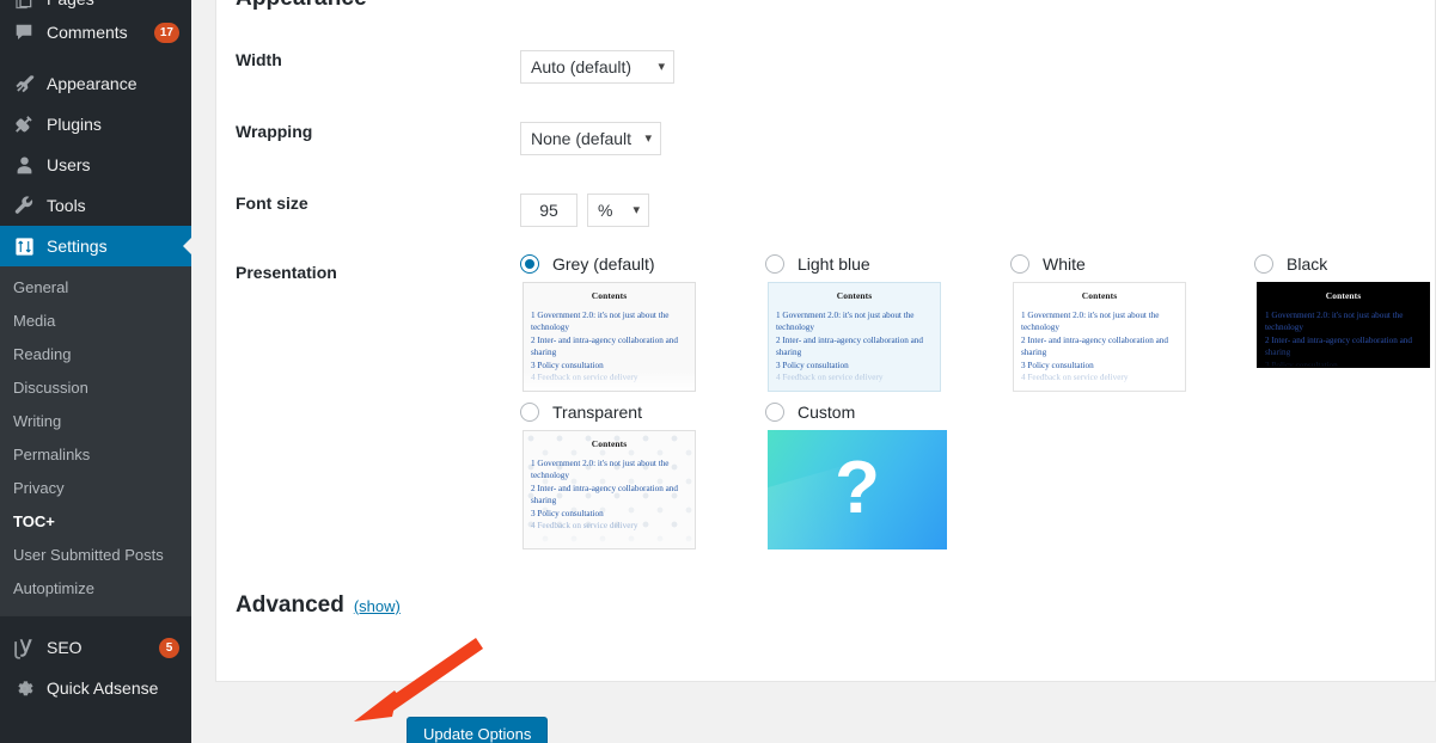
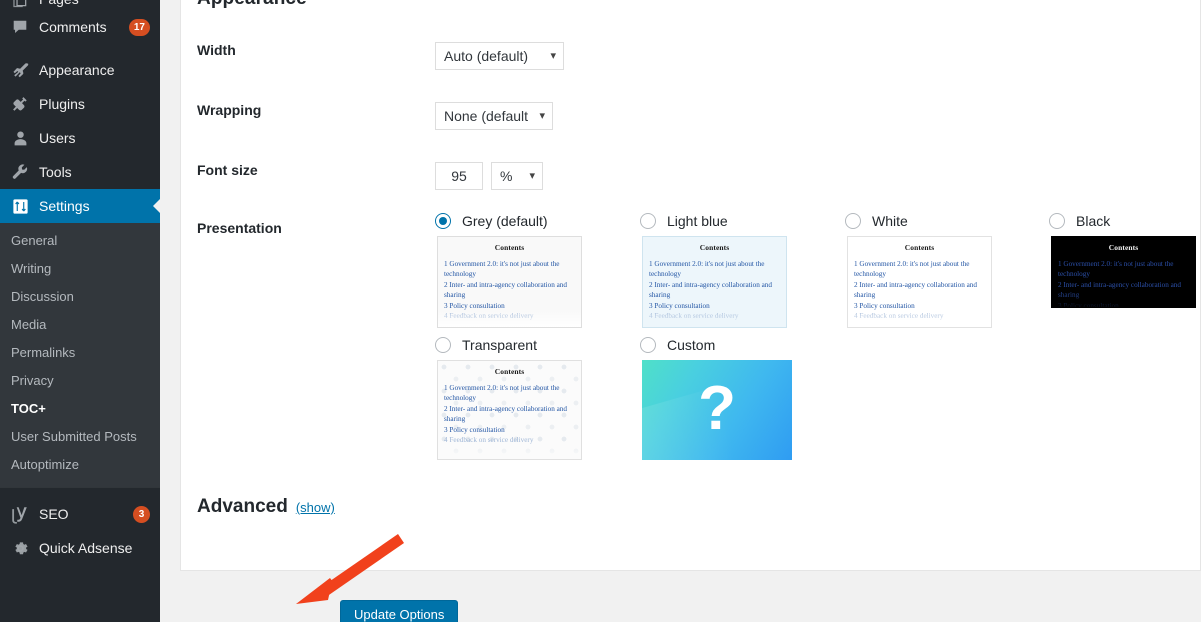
  Comments
  17
  Appearance
  Plugins
  Users
  Tools
  Settings
  General
- Media
+ Writing
- Reading
  Discussion
- Writing
+ Media
  Permalinks
  Privacy
  TOC+
  User Submitted Posts
  Autoptimize
  SEO
- 5
+ 3
  Quick Adsense
  Width
  Auto (default)
  Wrapping
  None (default
  Font size
  95
  %
  Presentation
  Grey (default)
  Contents
  1 Government 2.0: it's not just about the technology
  2 Inter- and intra-agency collaboration and sharing
  3 Policy consultation
  Light blue
  Contents
  1 Government 2.0: it's not just about the technology
  2 Inter- and intra-agency collaboration and sharing
  3 Policy consultation
  White
  Contents
  1 Government 2.0: it's not just about the technology
  2 Inter- and intra-agency collaboration and sharing
  3 Policy consultation
  Black
  Contents
  1 Government 2.0: it's not just about the technology
  2 Inter- and intra-agency collaboration and
  Transparent
  Contents
  1 Government 2.0: it's not just about the technology
  2 Inter- and intra-agency collaboration and sharing
  3 Policy consultation
  4 Feedback on service delivery
  Custom
  ?
  Advanced
  (show)
  Update Options
